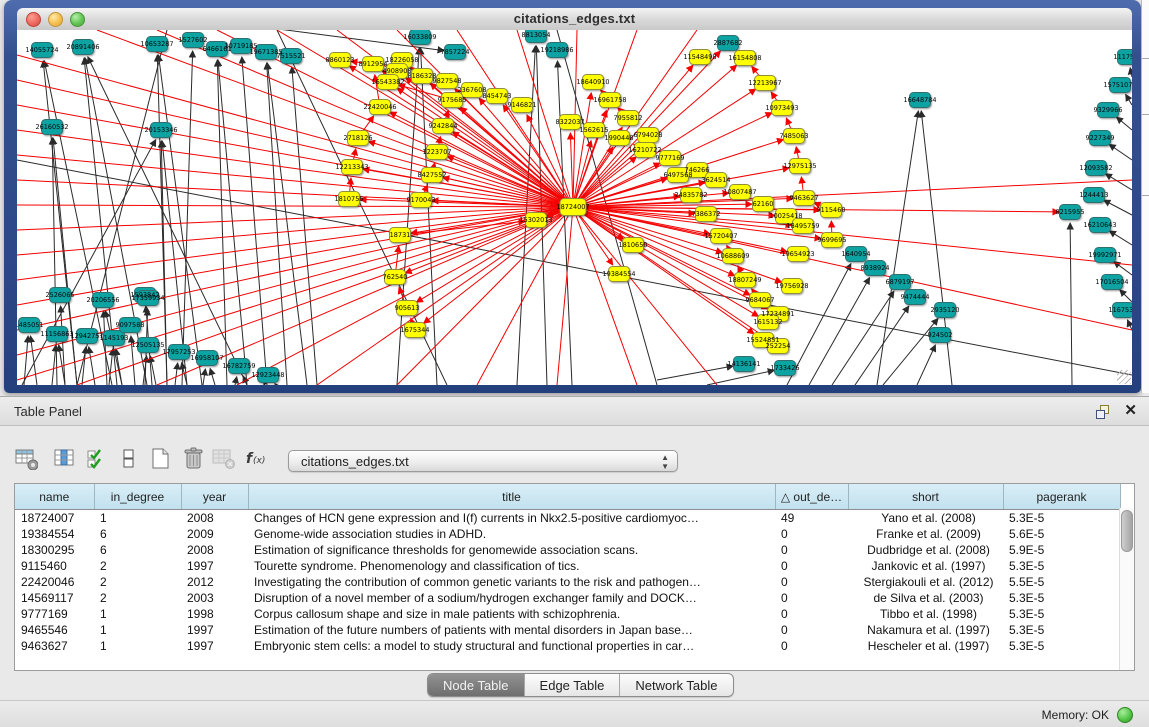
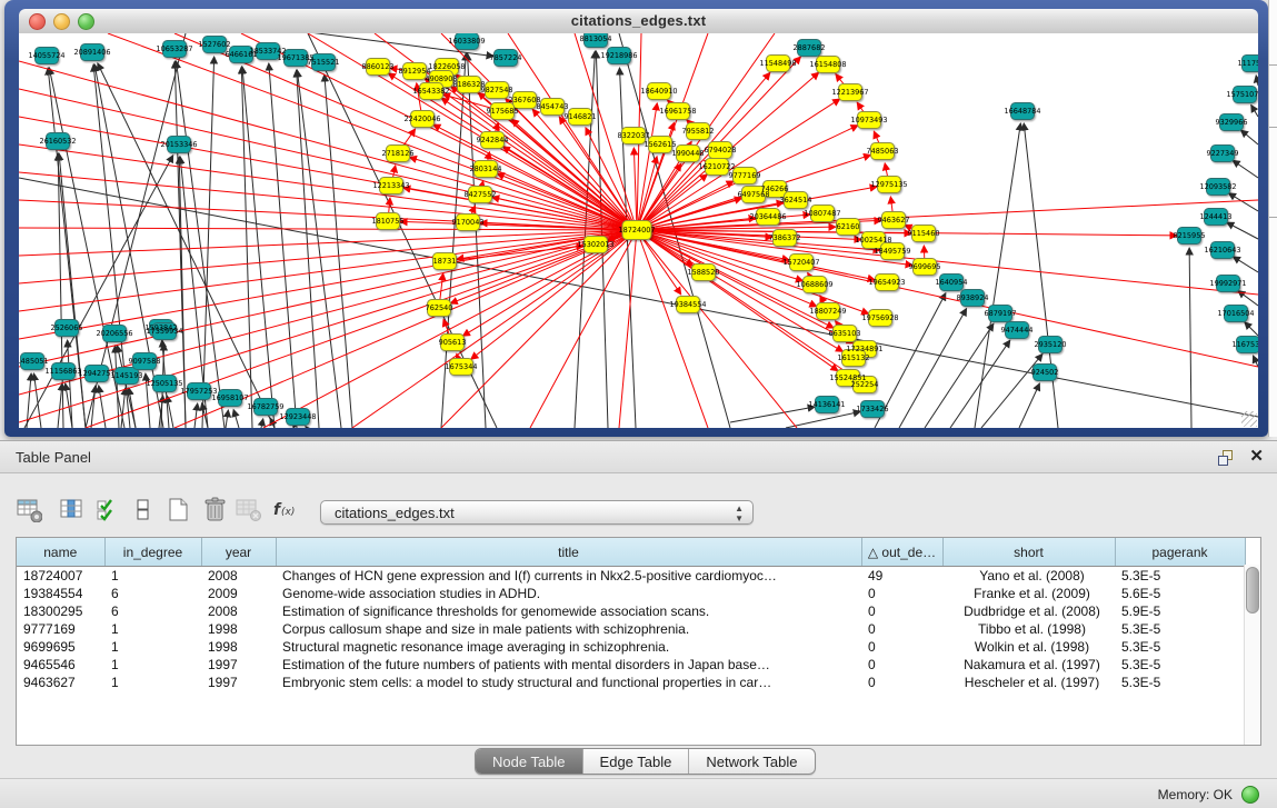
  citations_edges.txt
  18724007
  8860123
  8912954
  18226058
  4908908
  16543382
  8186328
  9827548
  2367608
  9175685
  8454743
  9146821
  22420046
  2718126
  9242844
- 1223707
+ 2803144
  12213343
  8427552
  1810755
  9170043
  18731
  762540
  905613
  1675344
  19384554
  15302013
  8322037
  1562615
  1990448
  6794028
  16210722
  9777169
  6497568
  746266
  16961758
  18640910
  7955812
  16154808
  12213967
  10973493
  7485063
  12975135
  9463627
  9115460
  10025418
  18495759
  9699695
  62160
  10807487
  3624514
- 24835782
+ 20364486
  7386372
  15720407
  10688609
  18807249
- 9684067
+ 6635103
  17234891
  1615132
  15524851
  252254
  19654923
  19756928
  11548498
- 1810650
+ 1588520
  14055724
  20891406
  10653287
  1527602
  6466161
- 10719185
+ 18533742
  19671385
  7515521
  16033809
  7857224
  8813054
  19218986
  2887682
  16648784
  20153346
  26160532
  2526065
  1593842
  1485051
  11156863
  12942757
  1145193
  12505135
  17957253
  16958107
  16782759
  12923448
  20206556
  17359934
  9097588
  14136141
  1733426
  1640954
  8938924
  6879197
  9474444
  2935120
  8215955
  1575107
  9329966
  9227349
  12093582
  1244413
  16210643
  19992971
  17016504
  116753
  924502
  Table Panel
  ✕
  f
  (x)
  citations_edges.txt
  ▲
  ▼
  name	in_degree	year	title	△ out_de…	short	pagerank
  18724007	1	2008	Changes of HCN gene expression and I(f) currents in Nkx2.5-positive cardiomyoc…	49	Yano et al. (2008)	5.3E-5
  19384554	6	2009	Genome-wide association studies in ADHD.	0	Franke et al. (2009)	5.6E-5
  18300295	6	2008	Estimation of significance thresholds for genomewide association scans.	0	Dudbridge et al. (2008)	5.9E-5
- 9115460	2	1997	Tourette syndrome. Phenomenology and classification of tics.	0	Jankovic et al. (1997)	5.3E-5
- 22420046	2	2012	Investigating the contribution of common genetic variants to the risk and pathogen…	0	Stergiakouli et al. (2012)	5.5E-5
- 14569117	2	2003	Disruption of a novel member of a sodium/hydrogen exchanger family and DOCK…	0	de Silva et al. (2003)	5.3E-5
  9777169	1	1998	Corpus callosum shape and size in male patients with schizophrenia.	0	Tibbo et al. (1998)	5.3E-5
+ 9699695	1	1998	Structural magnetic resonance image averaging in schizophrenia.	0	Wolkin et al. (1998)	5.3E-5
  9465546	1	1997	Estimation of the future numbers of patients with mental disorders in Japan base…	0	Nakamura et al. (1997)	5.3E-5
  9463627	1	1997	Embryonic stem cells: a model to study structural and functional properties in car…	0	Hescheler et al. (1997)	5.3E-5
  Node Table
  Edge Table
  Network Table
  Memory: OK
